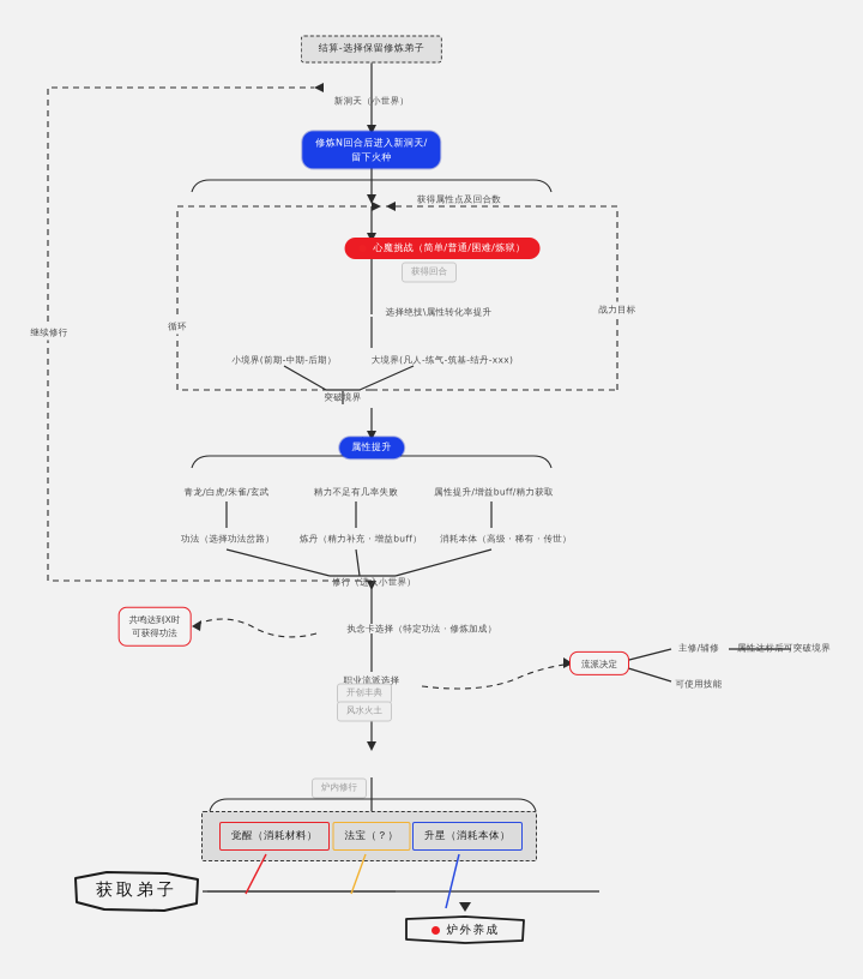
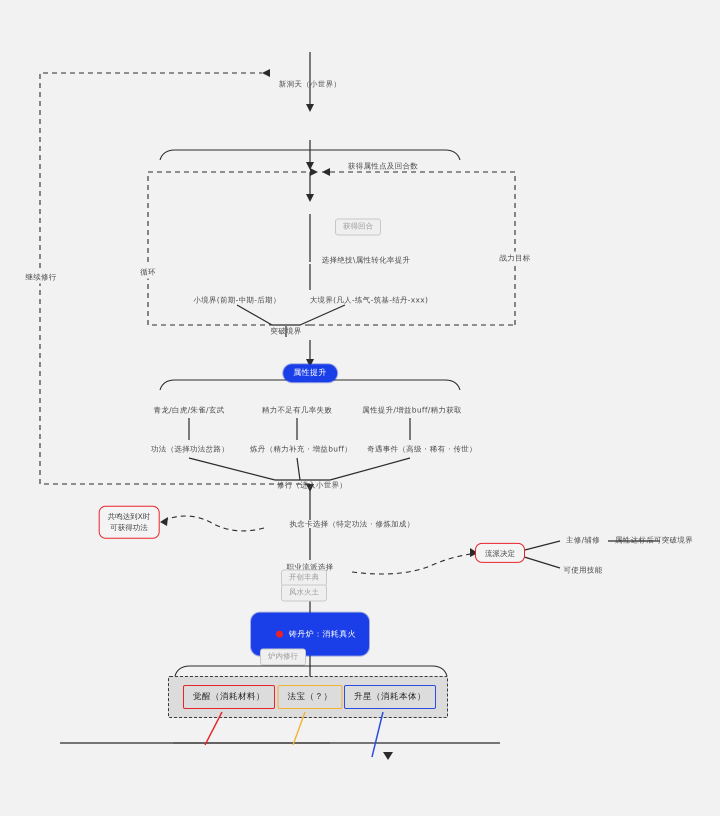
- 结算-选择保留修炼弟子
  新洞天（小世界）
- 修炼N回合后进入新洞天/
- 留下火种
  获得属性点及回合数
- 心魔挑战（简单/普通/困难/炼狱）
  获得回合
  选择绝技\属性转化率提升
  小境界(前期-中期-后期）
  大境界(凡人-练气-筑基-结丹-xxx)
  突破境界
  属性提升
  青龙/白虎/朱雀/玄武
  精力不足有几率失败
  属性提升/增益buff/精力获取
  功法（选择功法岔路）
  炼丹（精力补充 · 增益buff）
- 消耗本体（高级 · 稀有 · 传世）
+ 奇遇事件（高级 · 稀有 · 传世）
  修行（进入小世界）
  共鸣达到X时
  可获得功法
  执念卡选择（特定功法 · 修炼加成）
  职业流派选择
  开创丰典
  风水火土
  流派决定
  主修/辅修
  属性达标后可突破境界
  可使用技能
+ 铸丹炉：消耗真火
  炉内修行
  觉醒（消耗材料）
  法宝（？）
  升星（消耗本体）
- 获取弟子
- 炉外养成
  继续修行
  循环
  战力目标
